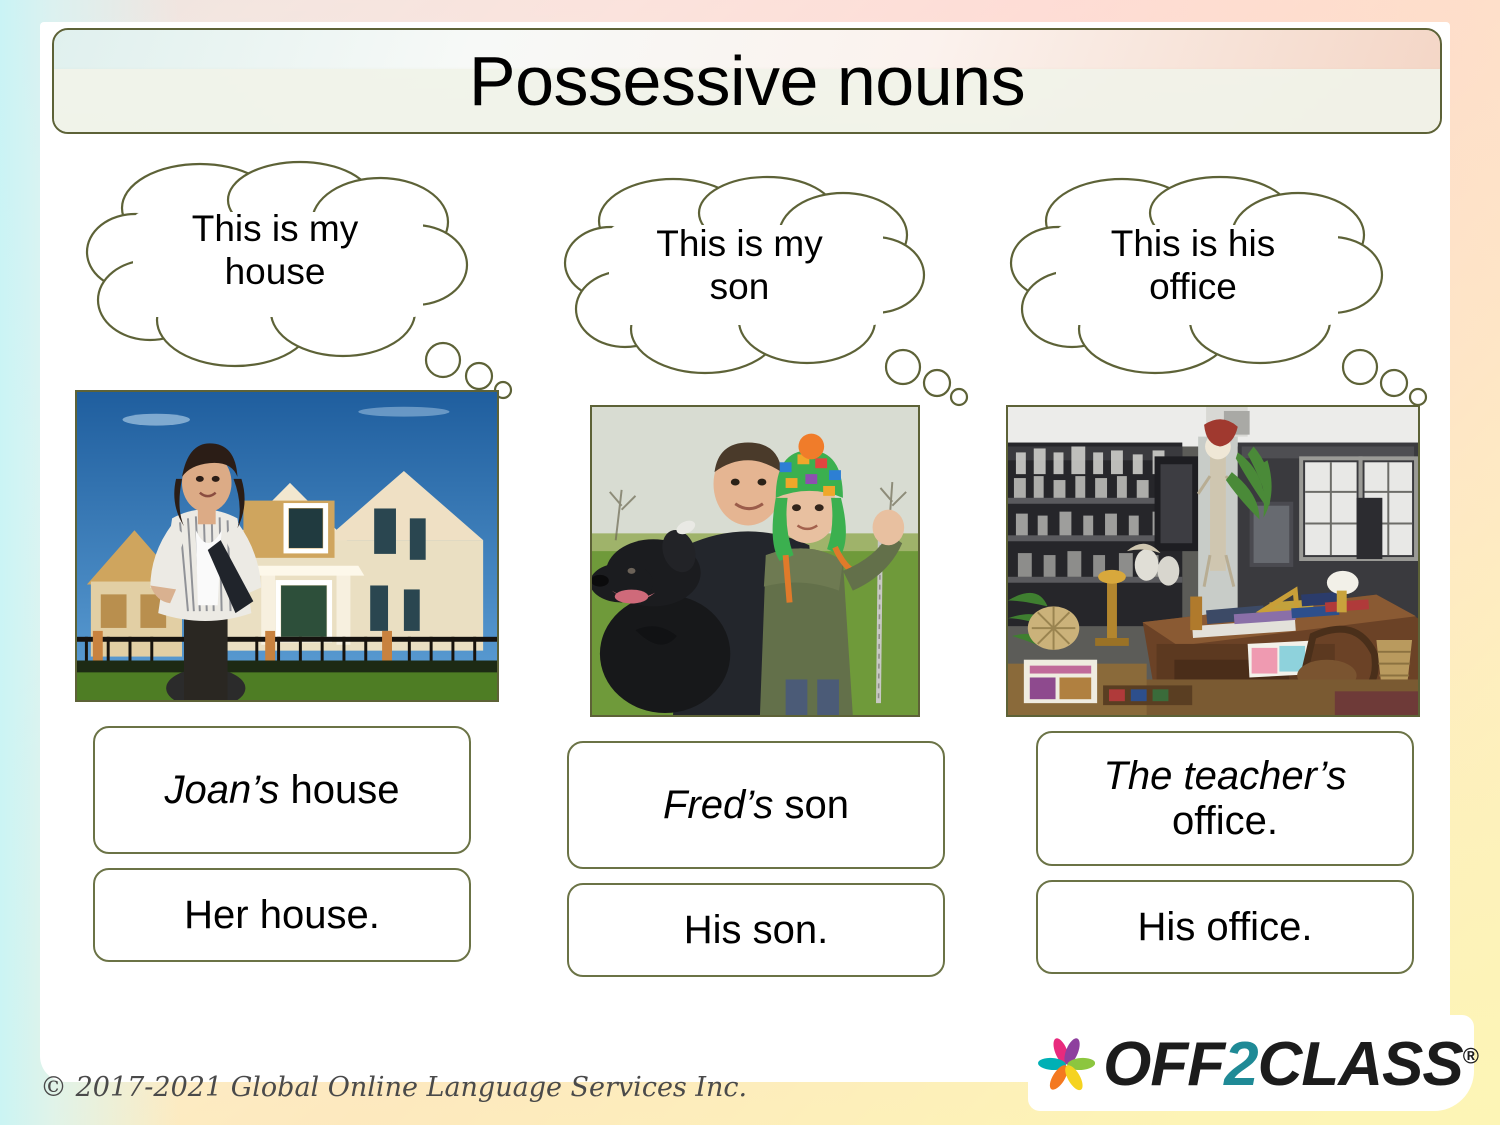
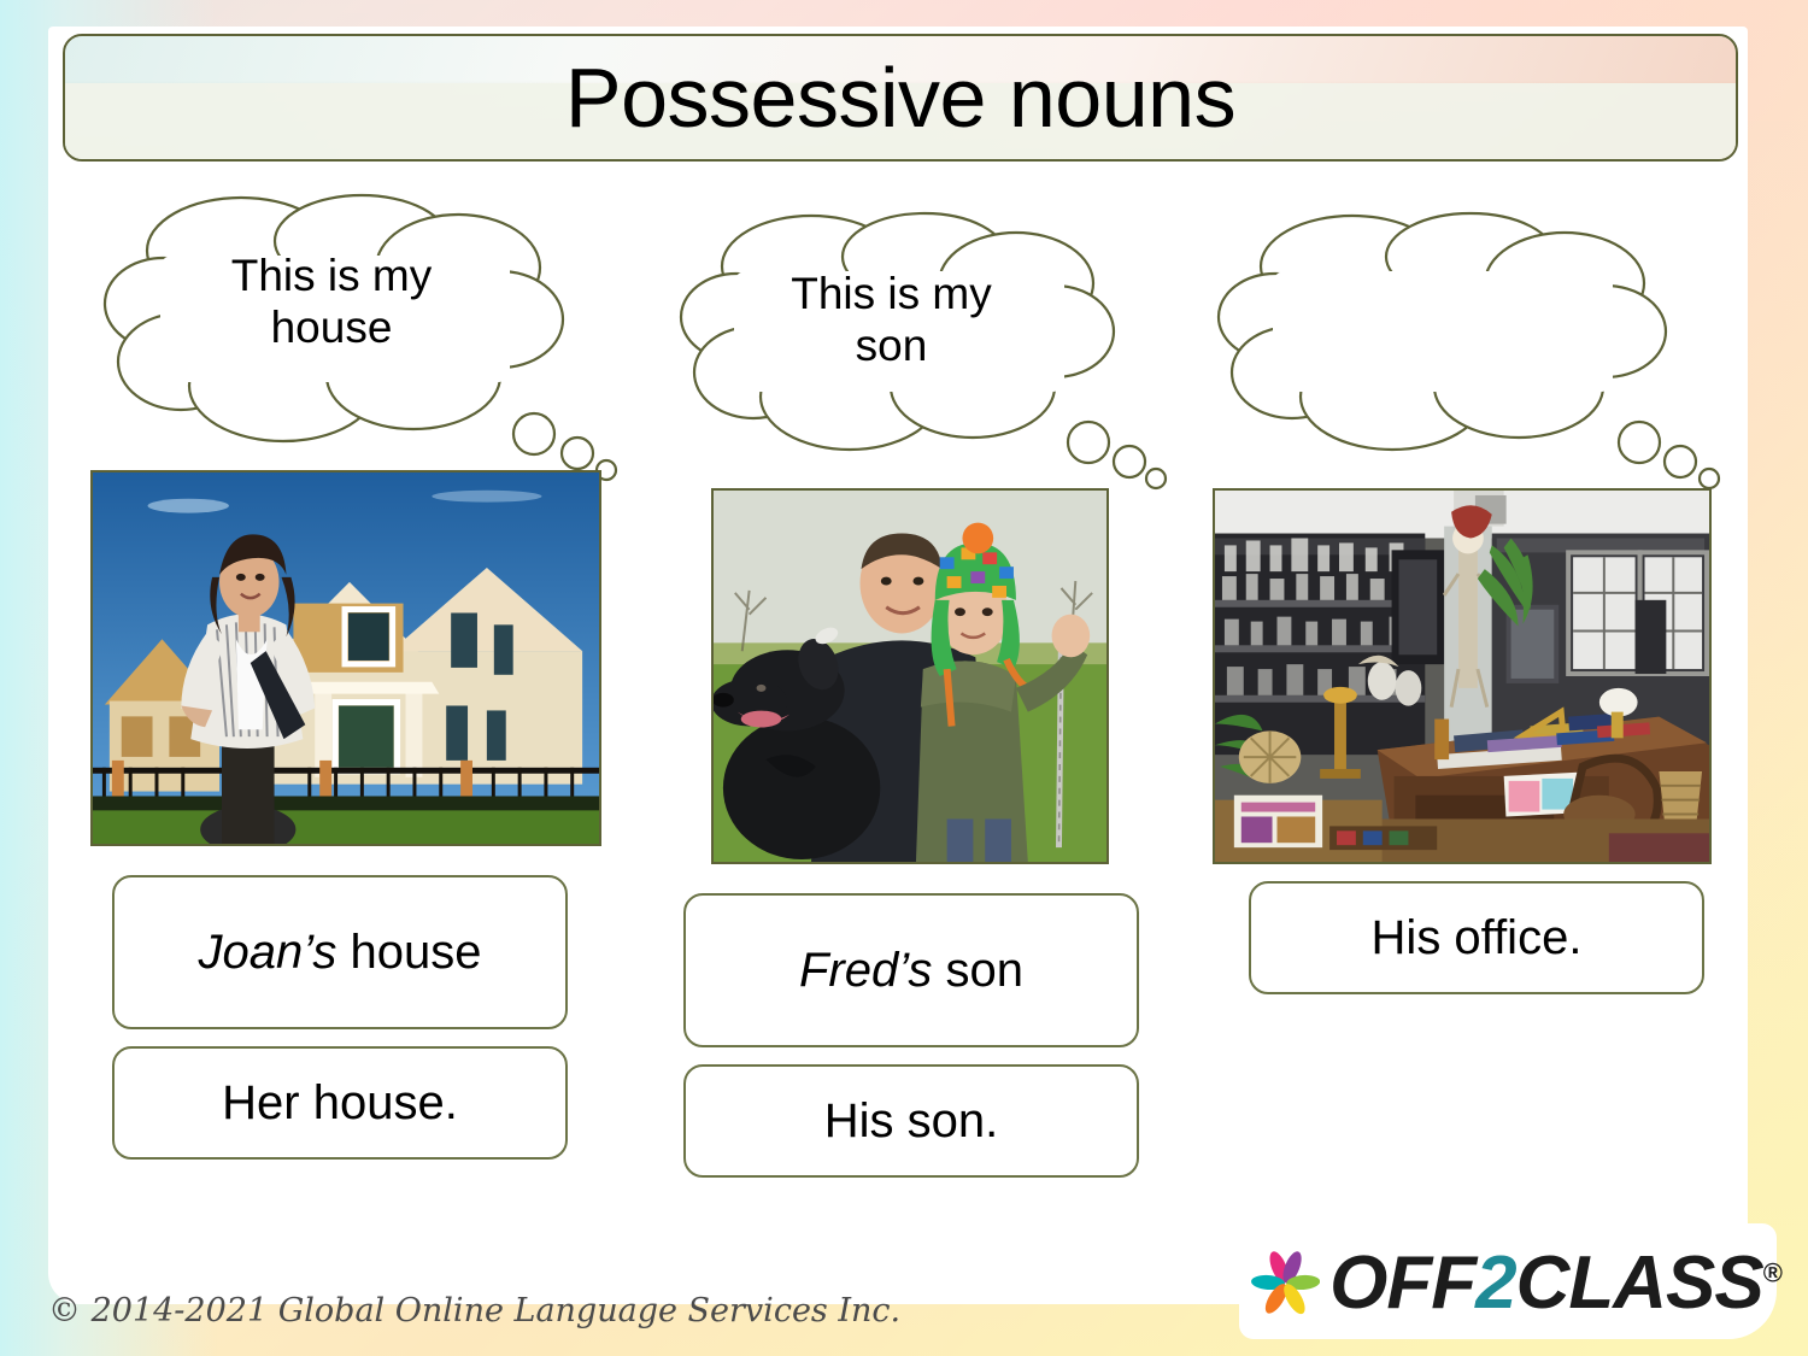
  Possessive nouns
  This is my
  house
  Joan’s house
  Her house.
  This is my
  son
  Fred’s son
  His son.
- This is his
- office
- The teacher’s office.
  His office.
- © 2017-2021 Global Online Language Services Inc.
+ © 2014-2021 Global Online Language Services Inc.
  OFF2CLASS®
